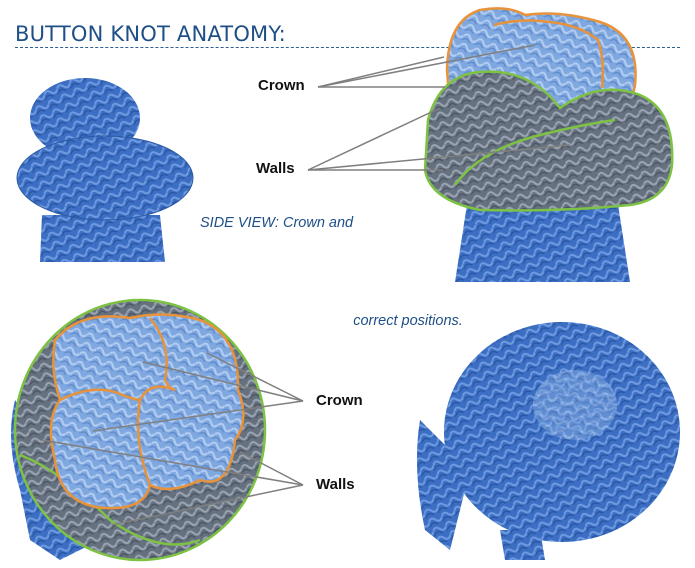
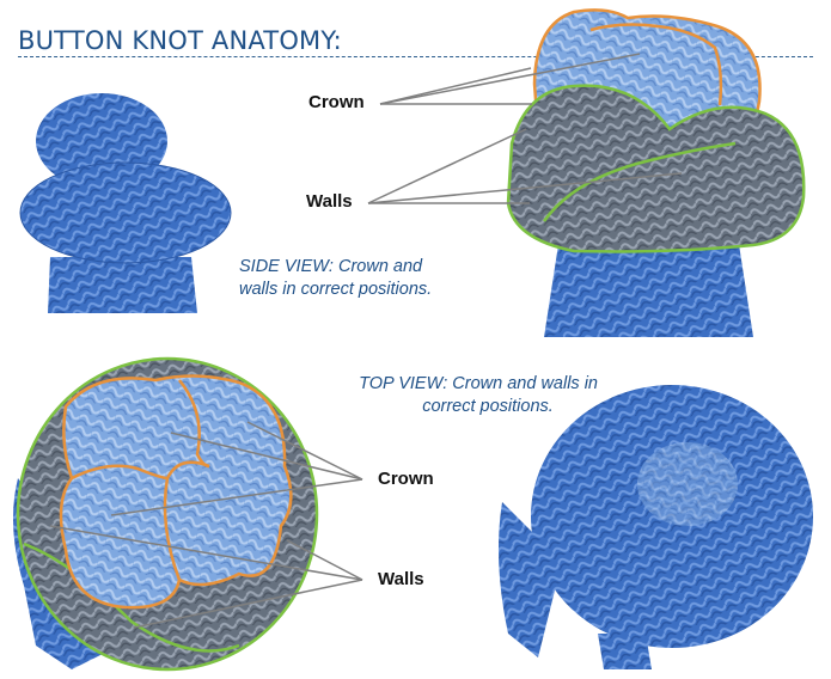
  BUTTON KNOT ANATOMY:
  Crown
  Walls
  SIDE VIEW: Crown and
+ walls in correct positions.
+ TOP VIEW: Crown and walls in
  correct positions.
  Crown
  Walls
